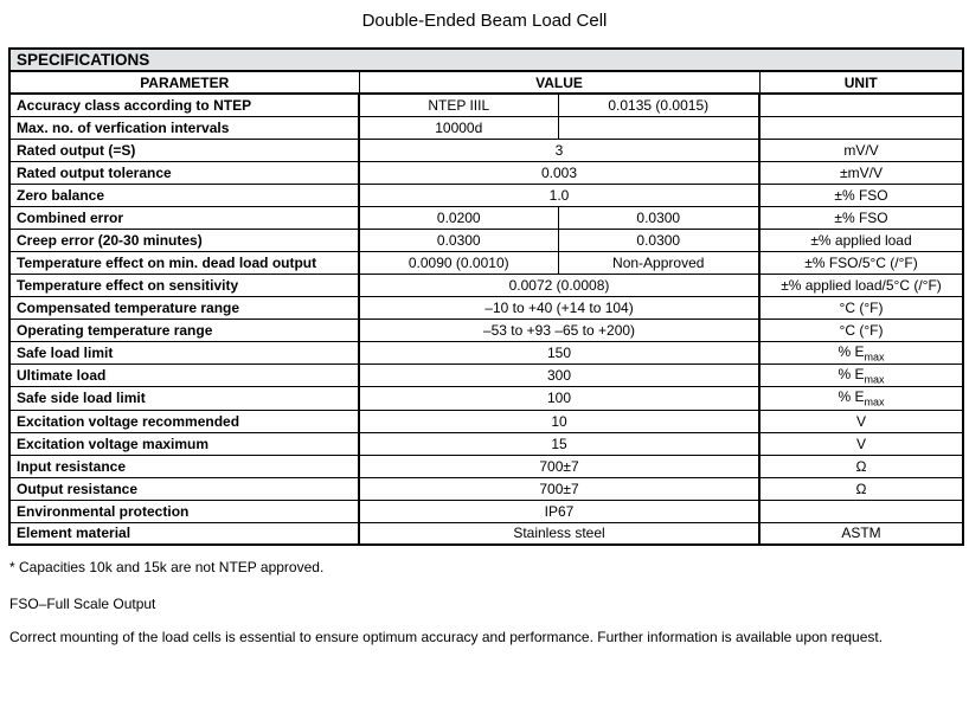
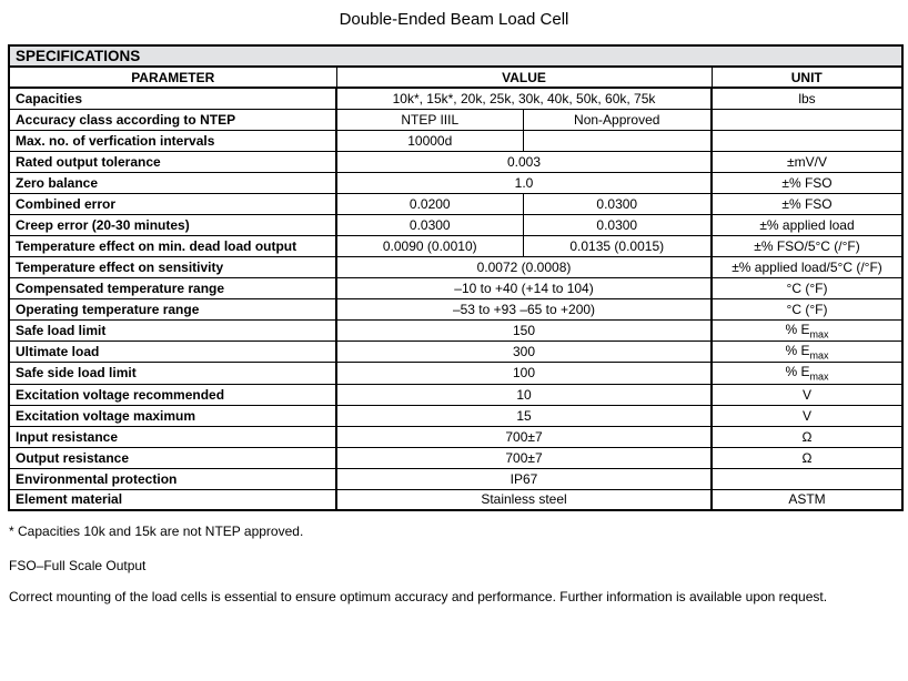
  Double-Ended Beam Load Cell
  SPECIFICATIONS
  PARAMETER	VALUE	UNIT
+ Capacities	10k*, 15k*, 20k, 25k, 30k, 40k, 50k, 60k, 75k	lbs
- Accuracy class according to NTEP	NTEP IIIL	0.0135 (0.0015)
+ Accuracy class according to NTEP	NTEP IIIL	Non-Approved
  Max. no. of verfication intervals	10000d
- Rated output (=S)	3	mV/V
  Rated output tolerance	0.003	±mV/V
  Zero balance	1.0	±% FSO
  Combined error	0.0200	0.0300	±% FSO
  Creep error (20-30 minutes)	0.0300	0.0300	±% applied load
- Temperature effect on min. dead load output	0.0090 (0.0010)	Non-Approved	±% FSO/5°C (/°F)
+ Temperature effect on min. dead load output	0.0090 (0.0010)	0.0135 (0.0015)	±% FSO/5°C (/°F)
  Temperature effect on sensitivity	0.0072 (0.0008)	±% applied load/5°C (/°F)
  Compensated temperature range	–10 to +40 (+14 to 104)	°C (°F)
  Operating temperature range	–53 to +93 –65 to +200)	°C (°F)
  Safe load limit	150	% Emax
  Ultimate load	300	% Emax
  Safe side load limit	100	% Emax
  Excitation voltage recommended	10	V
  Excitation voltage maximum	15	V
  Input resistance	700±7	Ω
  Output resistance	700±7	Ω
  Environmental protection	IP67
  Element material	Stainless steel	ASTM
  * Capacities 10k and 15k are not NTEP approved.
  FSO–Full Scale Output
  Correct mounting of the load cells is essential to ensure optimum accuracy and performance. Further information is available upon request.
